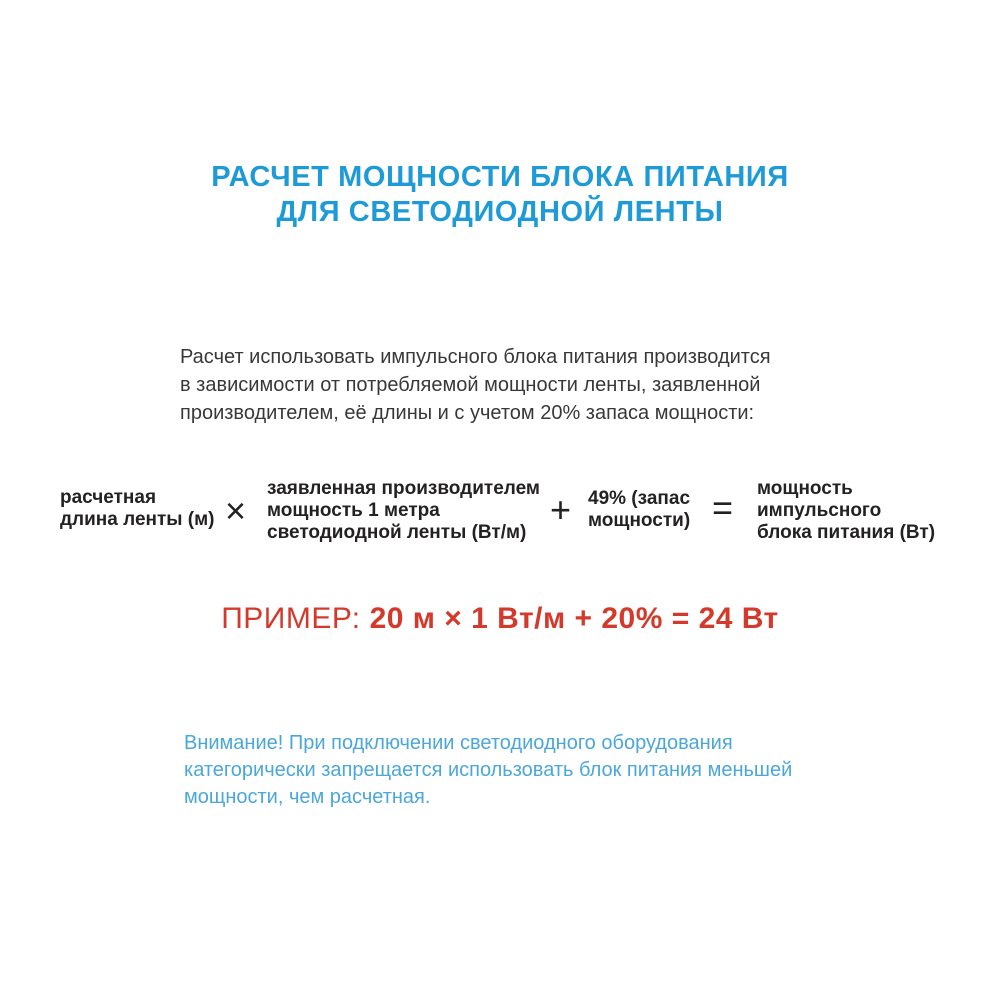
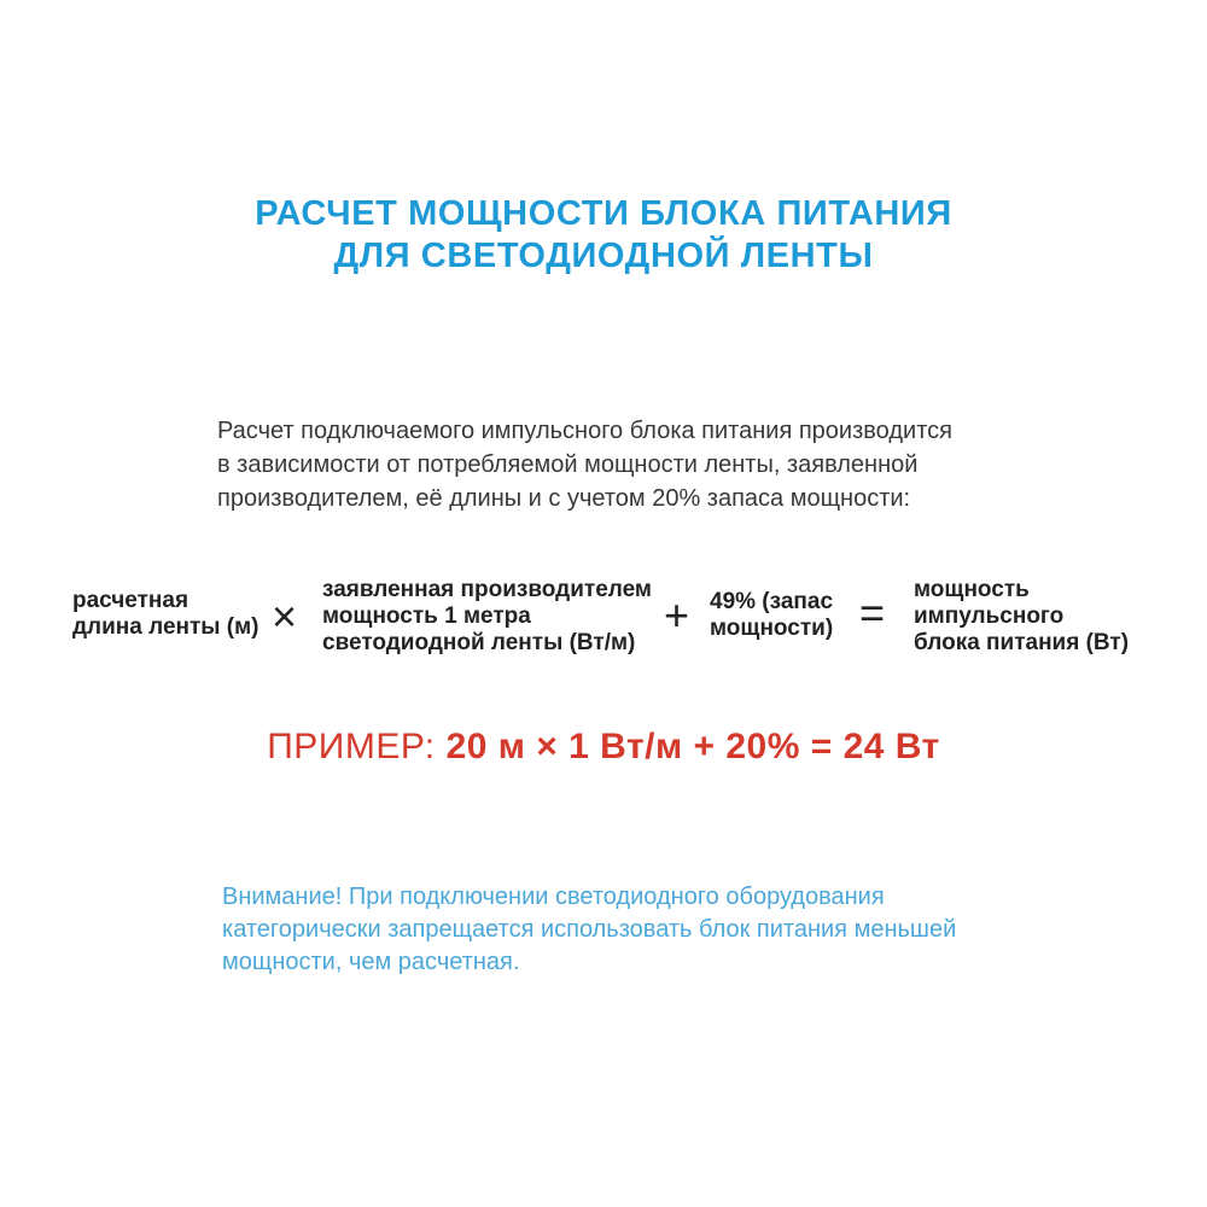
  РАСЧЕТ МОЩНОСТИ БЛОКА ПИТАНИЯ
  ДЛЯ СВЕТОДИОДНОЙ ЛЕНТЫ
- Расчет использовать импульсного блока питания производится
+ Расчет подключаемого импульсного блока питания производится
  в зависимости от потребляемой мощности ленты, заявленной
  производителем, её длины и с учетом 20% запаса мощности:
  расчетная
  длина ленты (м)
  ×
  заявленная производителем
  мощность 1 метра
  светодиодной ленты (Вт/м)
  +
  49% (запас
  мощности)
  =
  мощность
  импульсного
  блока питания (Вт)
  ПРИМЕР: 20 м × 1 Вт/м + 20% = 24 Вт
  Внимание! При подключении светодиодного оборудования
  категорически запрещается использовать блок питания меньшей
  мощности, чем расчетная.
